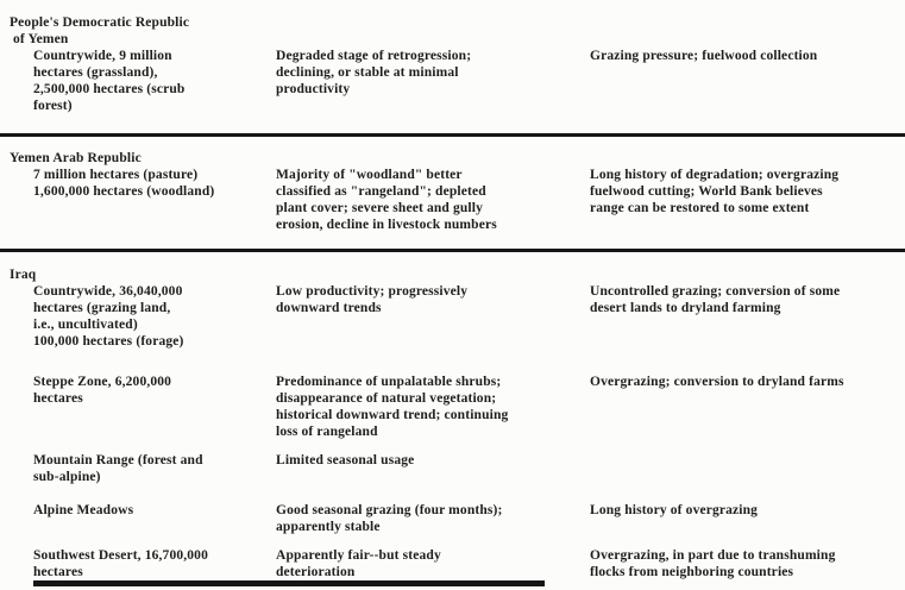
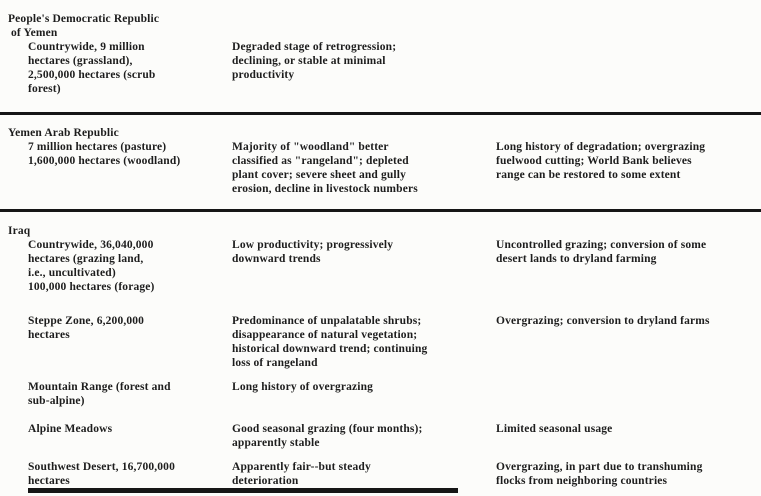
  People's Democratic Republic
  of Yemen
  Countrywide, 9 million
  hectares (grassland),
  2,500,000 hectares (scrub
  forest)
  Degraded stage of retrogression;
  declining, or stable at minimal
  productivity
- Grazing pressure; fuelwood collection
  Yemen Arab Republic
  7 million hectares (pasture)
  1,600,000 hectares (woodland)
  Majority of "woodland" better
  classified as "rangeland"; depleted
  plant cover; severe sheet and gully
  erosion, decline in livestock numbers
  Long history of degradation; overgrazing
  fuelwood cutting; World Bank believes
  range can be restored to some extent
  Iraq
  Countrywide, 36,040,000
  hectares (grazing land,
  i.e., uncultivated)
  100,000 hectares (forage)
  Low productivity; progressively
  downward trends
  Uncontrolled grazing; conversion of some
  desert lands to dryland farming
  Steppe Zone, 6,200,000
  hectares
  Predominance of unpalatable shrubs;
  disappearance of natural vegetation;
  historical downward trend; continuing
  loss of rangeland
  Overgrazing; conversion to dryland farms
  Mountain Range (forest and
  sub-alpine)
- Limited seasonal usage
+ Long history of overgrazing
  Alpine Meadows
  Good seasonal grazing (four months);
  apparently stable
- Long history of overgrazing
+ Limited seasonal usage
  Southwest Desert, 16,700,000
  hectares
  Apparently fair--but steady
  deterioration
  Overgrazing, in part due to transhuming
  flocks from neighboring countries
